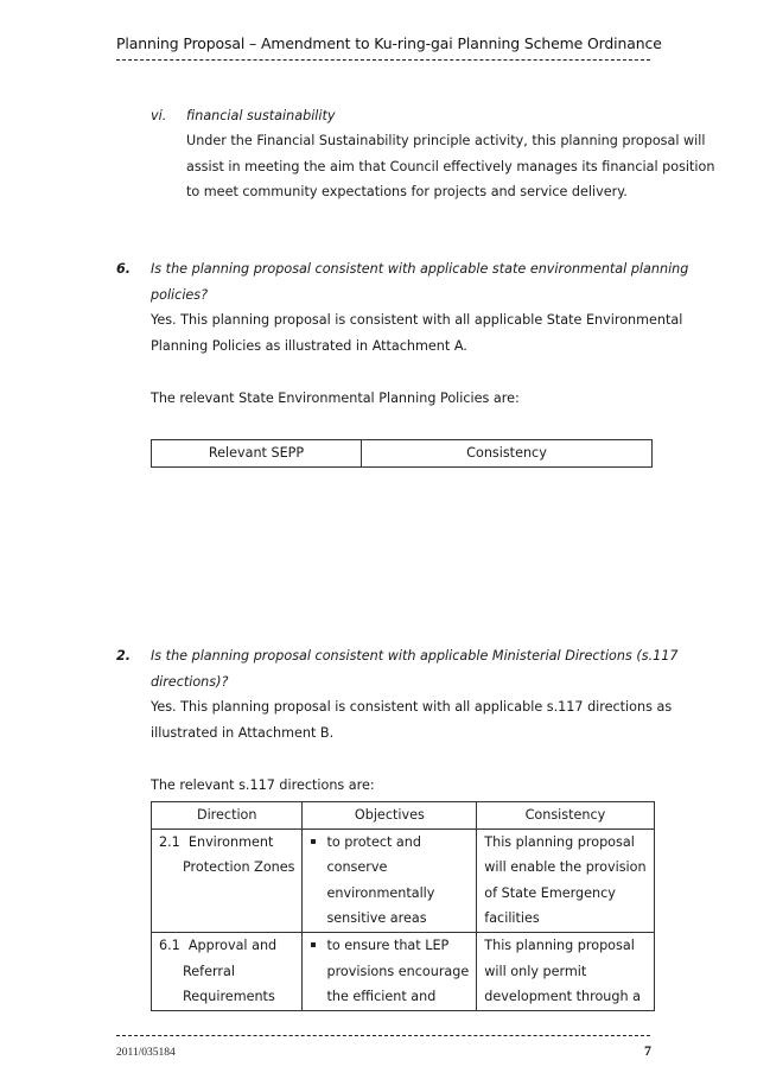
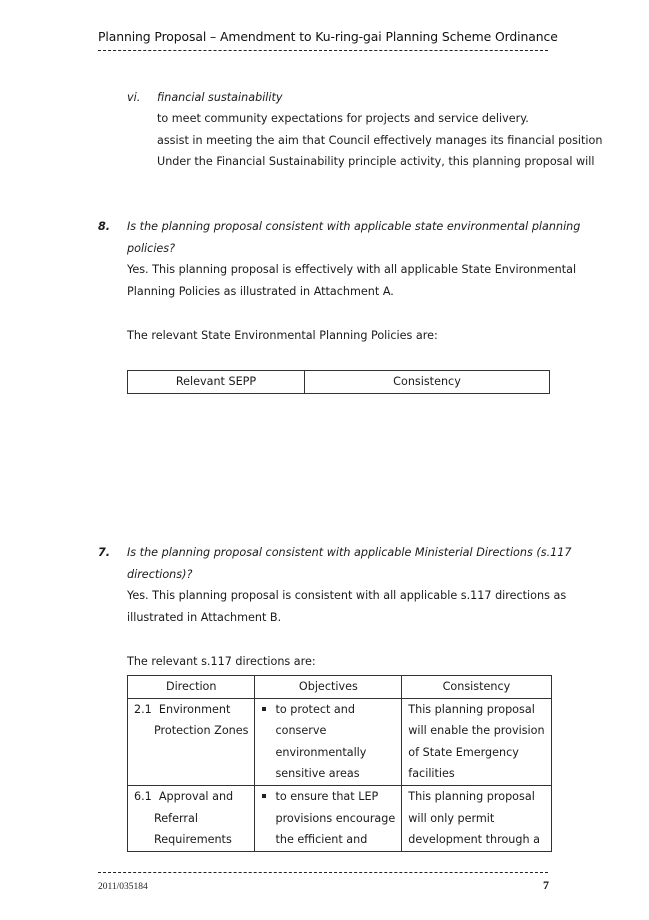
  Planning Proposal – Amendment to Ku-ring-gai Planning Scheme Ordinance
  vi.
  financial sustainability
- Under the Financial Sustainability principle activity, this planning proposal will
+ to meet community expectations for projects and service delivery.
  assist in meeting the aim that Council effectively manages its financial position
- to meet community expectations for projects and service delivery.
+ Under the Financial Sustainability principle activity, this planning proposal will
- 6.
+ 8.
  Is the planning proposal consistent with applicable state environmental planning
  policies?
- Yes. This planning proposal is consistent with all applicable State Environmental
+ Yes. This planning proposal is effectively with all applicable State Environmental
  Planning Policies as illustrated in Attachment A.
  The relevant State Environmental Planning Policies are:
  Relevant SEPP	Consistency
- 2.
+ 7.
  Is the planning proposal consistent with applicable Ministerial Directions (s.117
  directions)?
  Yes. This planning proposal is consistent with all applicable s.117 directions as
  illustrated in Attachment B.
  The relevant s.117 directions are:
  Direction	Objectives	Consistency
  2.1 Environment Protection Zones	to protect and conserve environmentally sensitive areas	This planning proposal will enable the provision of State Emergency facilities
  6.1 Approval and Referral Requirements	to ensure that LEP provisions encourage the efficient and	This planning proposal will only permit development through a
  2011/035184
  7
